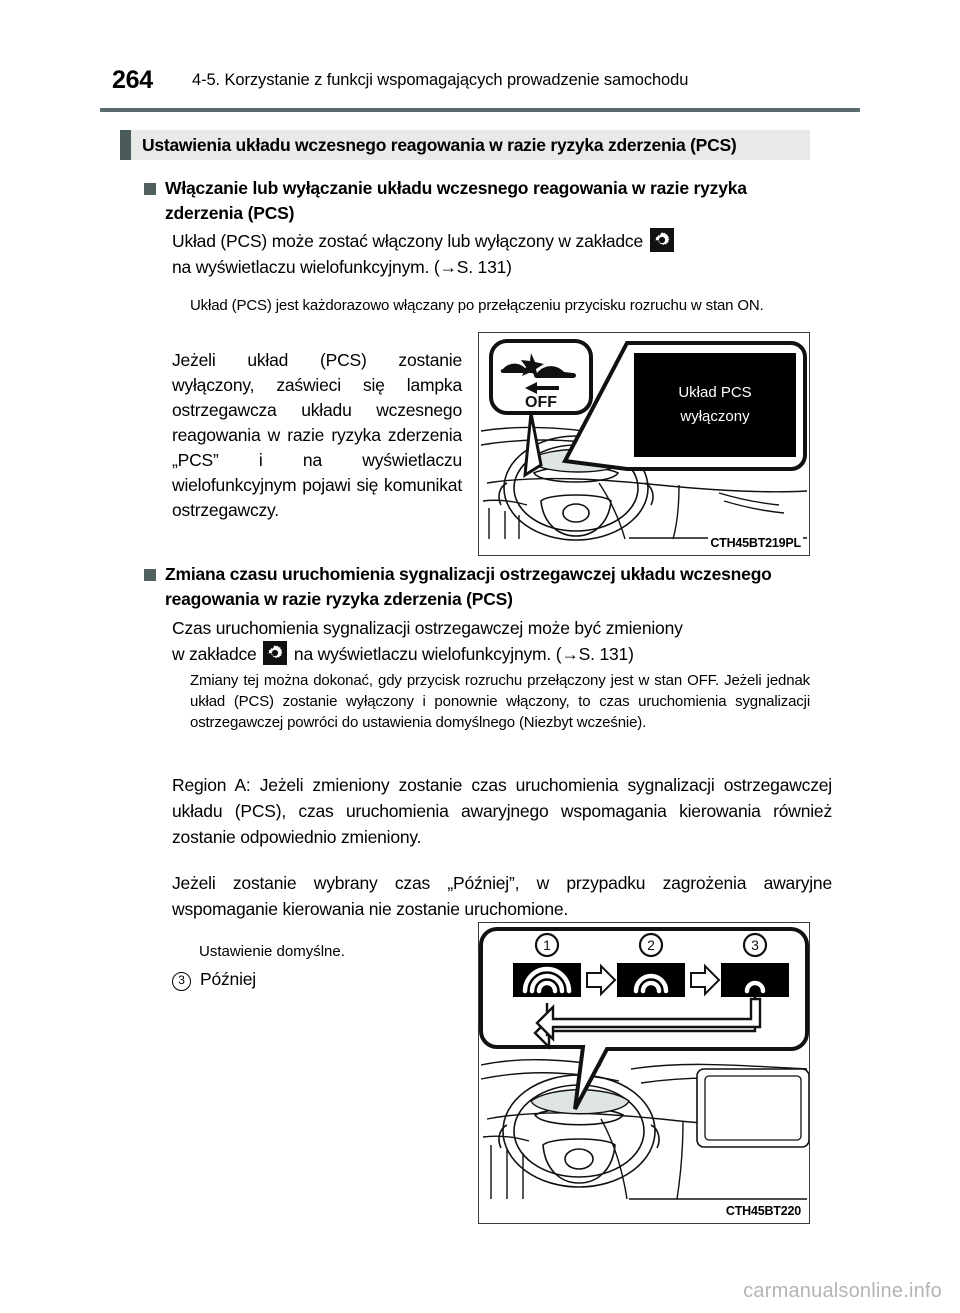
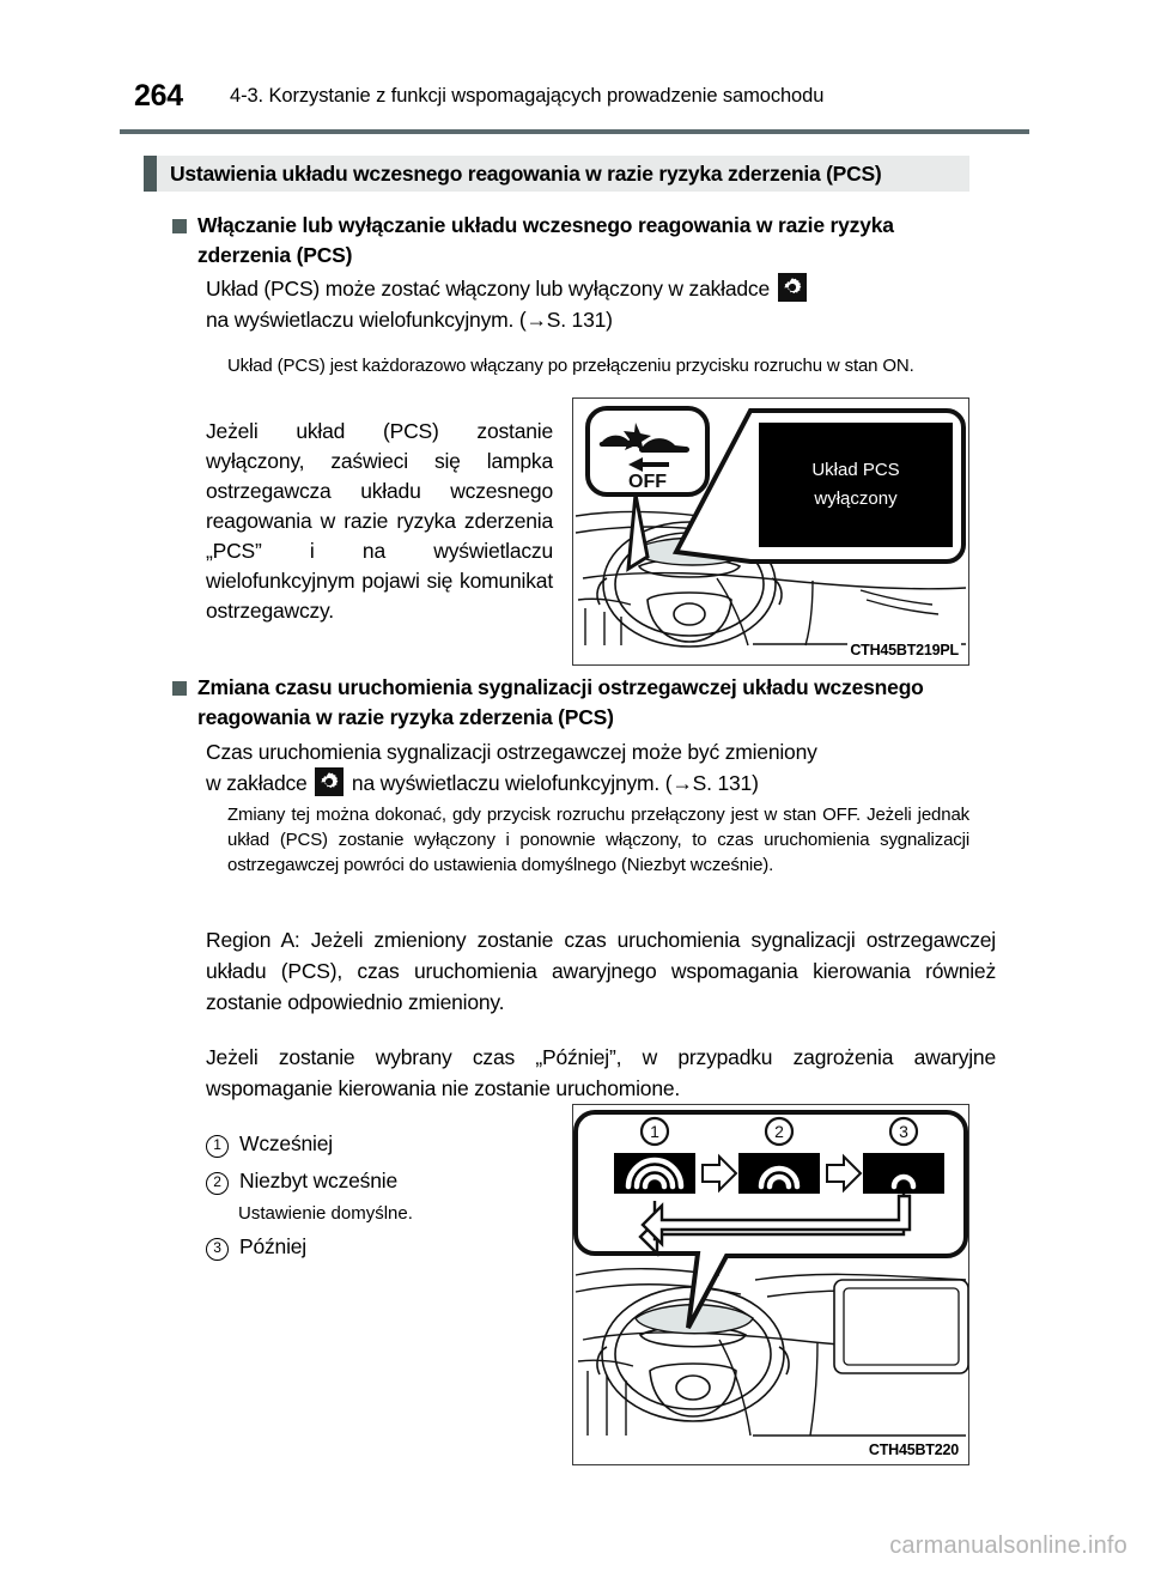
  264
- 4-5. Korzystanie z funkcji wspomagających prowadzenie samochodu
+ 4-3. Korzystanie z funkcji wspomagających prowadzenie samochodu
  Ustawienia układu wczesnego reagowania w razie ryzyka zderzenia (PCS)
  Włączanie lub wyłączanie układu wczesnego reagowania w razie ryzyka zderzenia (PCS)
  Układ (PCS) może zostać włączony lub wyłączony w zakładce
  na wyświetlaczu wielofunkcyjnym. (→S. 131)
  Układ (PCS) jest każdorazowo włączany po przełączeniu przycisku rozruchu w stan ON.
  Jeżeli układ (PCS) zostanie wyłączony, zaświeci się lampka ostrzegawcza układu wczesnego reagowania w razie ryzyka zderzenia „PCS” i na wyświetlaczu wielofunkcyjnym pojawi się komunikat ostrzegawczy.
  OFF
  Układ PCS
  wyłączony
  CTH45BT219PL
  Zmiana czasu uruchomienia sygnalizacji ostrzegawczej układu wczesnego reagowania w razie ryzyka zderzenia (PCS)
  Czas uruchomienia sygnalizacji ostrzegawczej może być zmieniony
  w zakładce na wyświetlaczu wielofunkcyjnym. (→S. 131)
  Zmiany tej można dokonać, gdy przycisk rozruchu przełączony jest w stan OFF. Jeżeli jednak układ (PCS) zostanie wyłączony i ponownie włączony, to czas uruchomienia sygnalizacji ostrzegawczej powróci do ustawienia domyślnego (Niezbyt wcześnie).
  Region A: Jeżeli zmieniony zostanie czas uruchomienia sygnalizacji ostrzegawczej układu (PCS), czas uruchomienia awaryjnego wspomagania kierowania również zostanie odpowiednio zmieniony.
  Jeżeli zostanie wybrany czas „Później”, w przypadku zagrożenia awaryjne wspomaganie kierowania nie zostanie uruchomione.
+ 1 Wcześniej
+ 2 Niezbyt wcześnie
  Ustawienie domyślne.
  3 Później
  1
  2
  3
  CTH45BT220
  carmanualsonline.info
